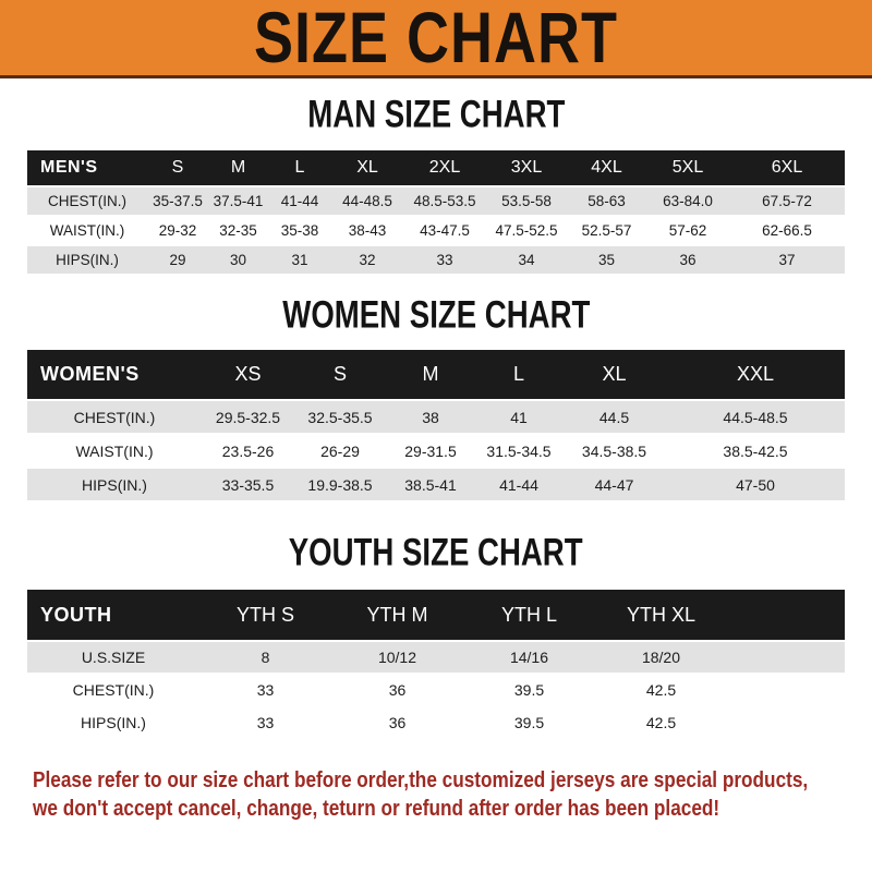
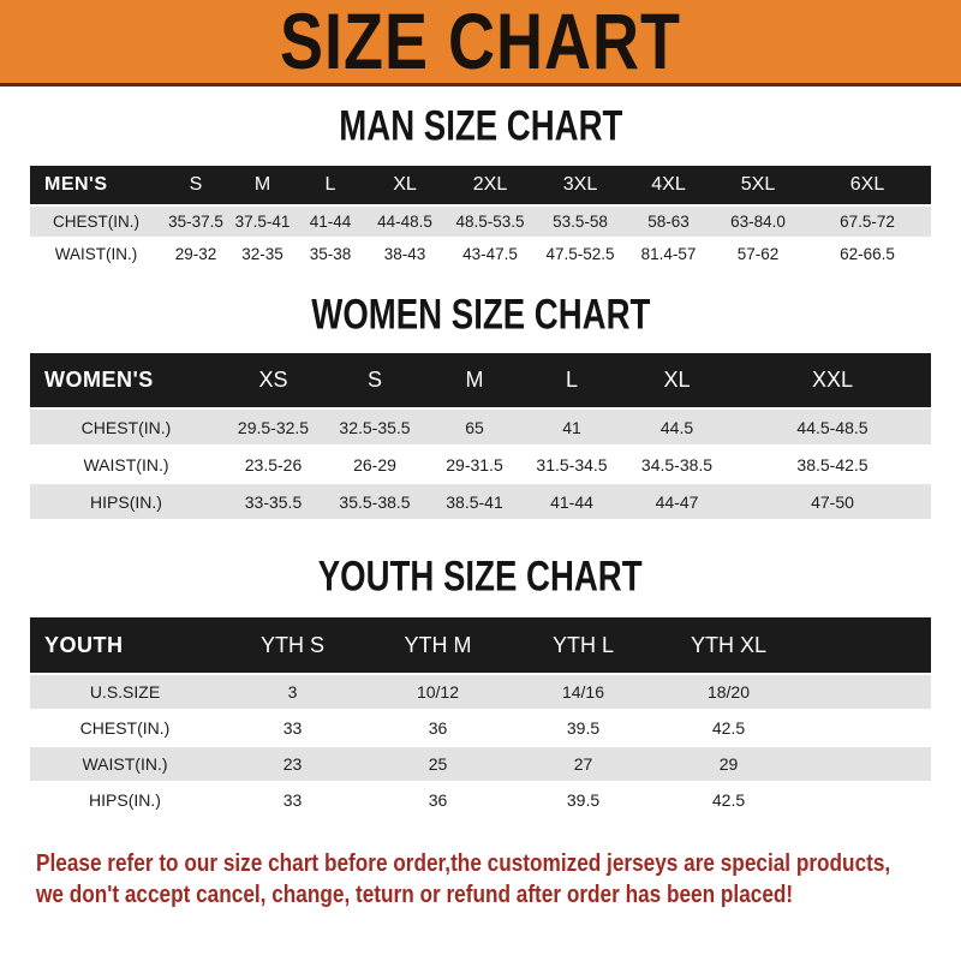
  SIZE CHART
  MAN SIZE CHART
  MEN'S	S	M	L	XL	2XL	3XL	4XL	5XL	6XL
  CHEST(IN.)	35-37.5	37.5-41	41-44	44-48.5	48.5-53.5	53.5-58	58-63	63-84.0	67.5-72
- WAIST(IN.)	29-32	32-35	35-38	38-43	43-47.5	47.5-52.5	52.5-57	57-62	62-66.5
+ WAIST(IN.)	29-32	32-35	35-38	38-43	43-47.5	47.5-52.5	81.4-57	57-62	62-66.5
- HIPS(IN.)	29	30	31	32	33	34	35	36	37
  WOMEN SIZE CHART
  WOMEN'S	XS	S	M	L	XL	XXL
- CHEST(IN.)	29.5-32.5	32.5-35.5	38	41	44.5	44.5-48.5
+ CHEST(IN.)	29.5-32.5	32.5-35.5	65	41	44.5	44.5-48.5
  WAIST(IN.)	23.5-26	26-29	29-31.5	31.5-34.5	34.5-38.5	38.5-42.5
- HIPS(IN.)	33-35.5	19.9-38.5	38.5-41	41-44	44-47	47-50
+ HIPS(IN.)	33-35.5	35.5-38.5	38.5-41	41-44	44-47	47-50
  YOUTH SIZE CHART
  YOUTH	YTH S	YTH M	YTH L	YTH XL
- U.S.SIZE	8	10/12	14/16	18/20
+ U.S.SIZE	3	10/12	14/16	18/20
  CHEST(IN.)	33	36	39.5	42.5
+ WAIST(IN.)	23	25	27	29
  HIPS(IN.)	33	36	39.5	42.5
  Please refer to our size chart before order,the customized jerseys are special products,
  we don't accept cancel, change, teturn or refund after order has been placed!
